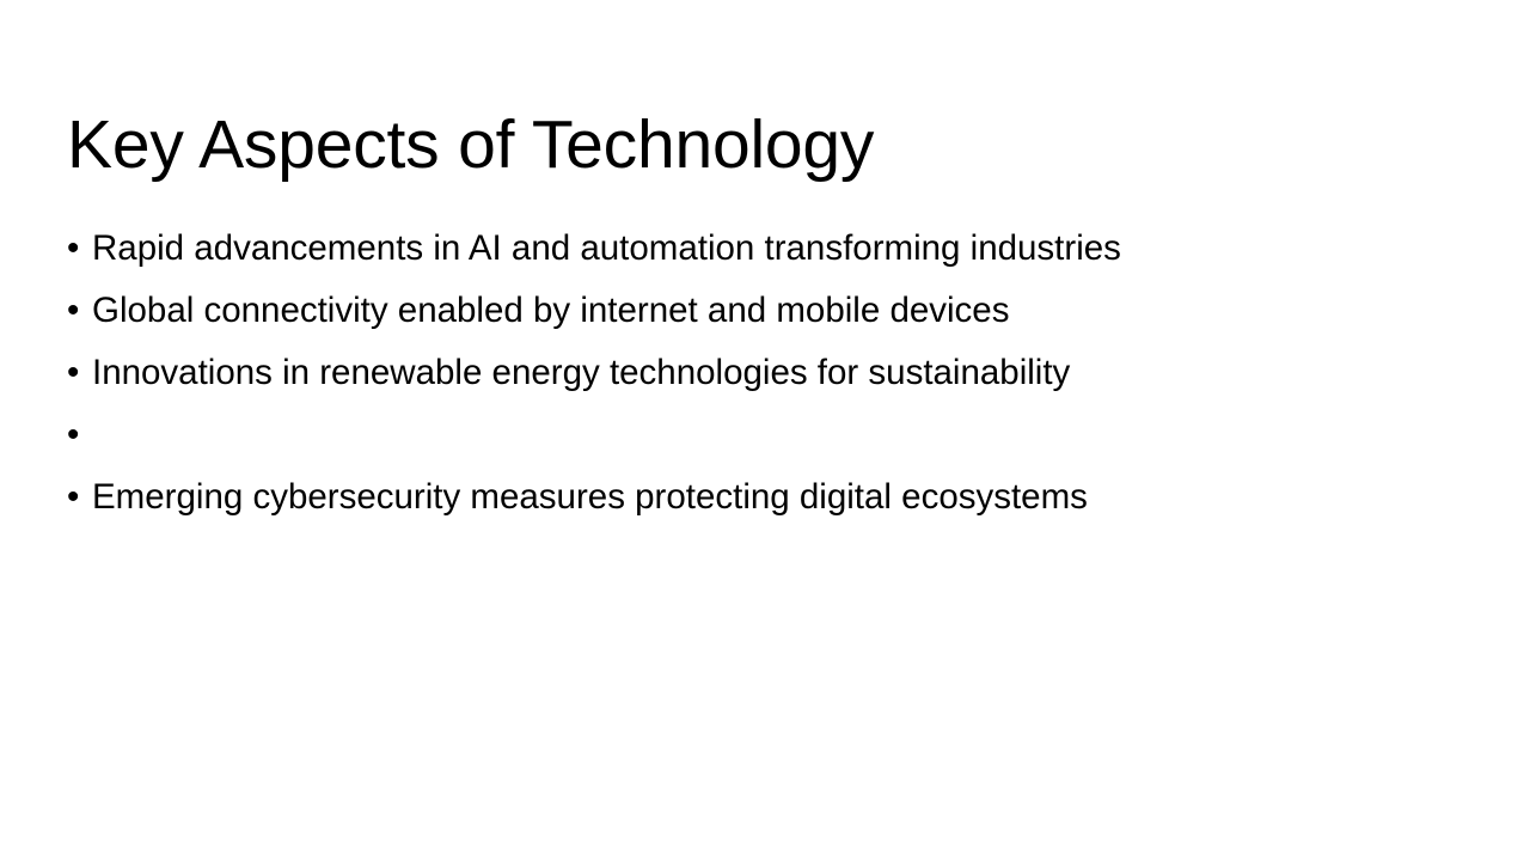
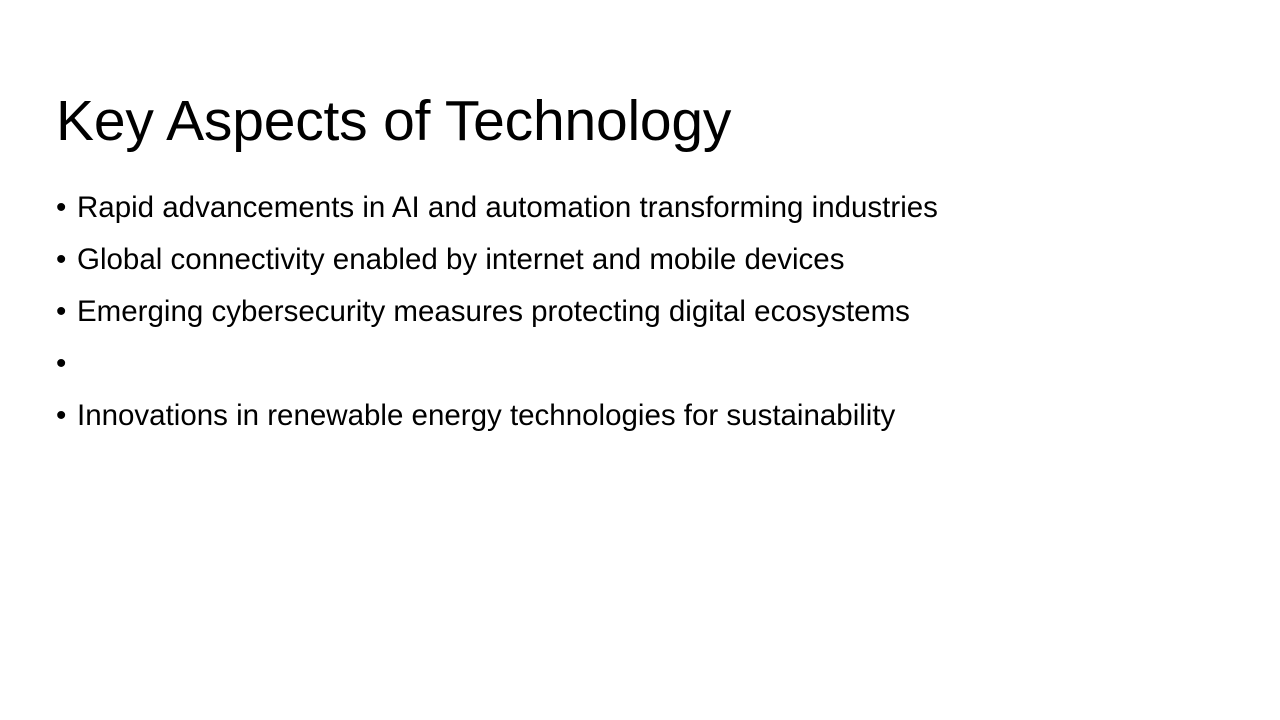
  Key Aspects of Technology
  •
  Rapid advancements in AI and automation transforming industries
  •
  Global connectivity enabled by internet and mobile devices
  •
- Innovations in renewable energy technologies for sustainability
+ Emerging cybersecurity measures protecting digital ecosystems
  •
  •
- Emerging cybersecurity measures protecting digital ecosystems
+ Innovations in renewable energy technologies for sustainability
